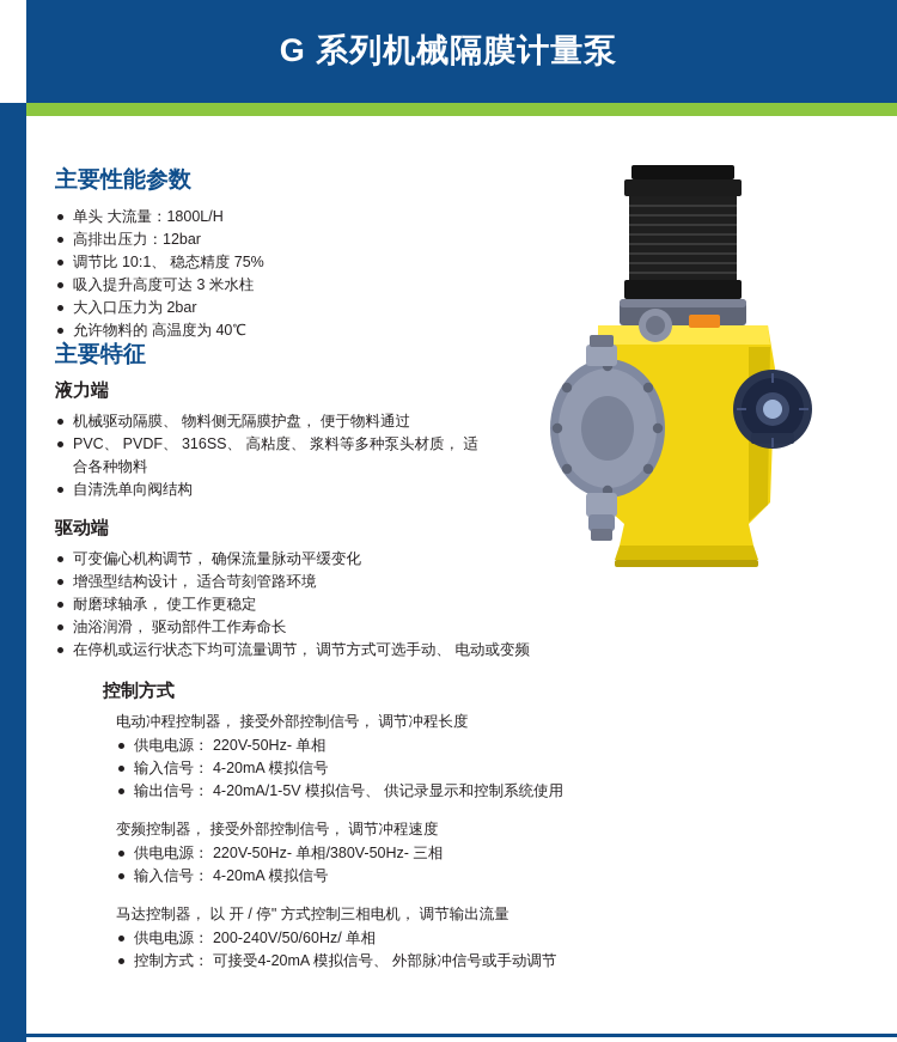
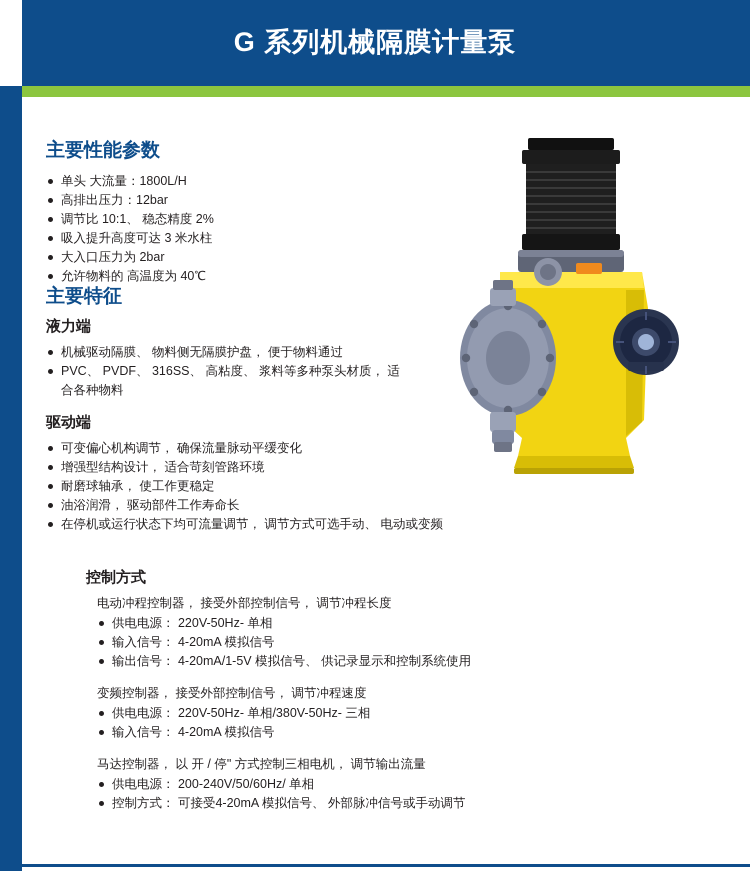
  G 系列机械隔膜计量泵
  主要性能参数
  单头 大流量：1800L/H
  高排出压力：12bar
- 调节比 10:1、 稳态精度 75%
+ 调节比 10:1、 稳态精度 2%
  吸入提升高度可达 3 米水柱
  大入口压力为 2bar
  允许物料的 高温度为 40℃
  主要特征
  液力端
  机械驱动隔膜、 物料侧无隔膜护盘， 便于物料通过
  PVC、 PVDF、 316SS、 高粘度、 浆料等多种泵头材质， 适合各种物料
- 自清洗单向阀结构
  驱动端
  可变偏心机构调节， 确保流量脉动平缓变化
  增强型结构设计， 适合苛刻管路环境
  耐磨球轴承， 使工作更稳定
  油浴润滑， 驱动部件工作寿命长
  在停机或运行状态下均可流量调节， 调节方式可选手动、 电动或变频
  控制方式
  电动冲程控制器， 接受外部控制信号， 调节冲程长度
  供电电源： 220V-50Hz- 单相
  输入信号： 4-20mA 模拟信号
  输出信号： 4-20mA/1-5V 模拟信号、 供记录显示和控制系统使用
  变频控制器， 接受外部控制信号， 调节冲程速度
  供电电源： 220V-50Hz- 单相/380V-50Hz- 三相
  输入信号： 4-20mA 模拟信号
  马达控制器， 以 开 / 停" 方式控制三相电机， 调节输出流量
  供电电源： 200-240V/50/60Hz/ 单相
  控制方式： 可接受4-20mA 模拟信号、 外部脉冲信号或手动调节
